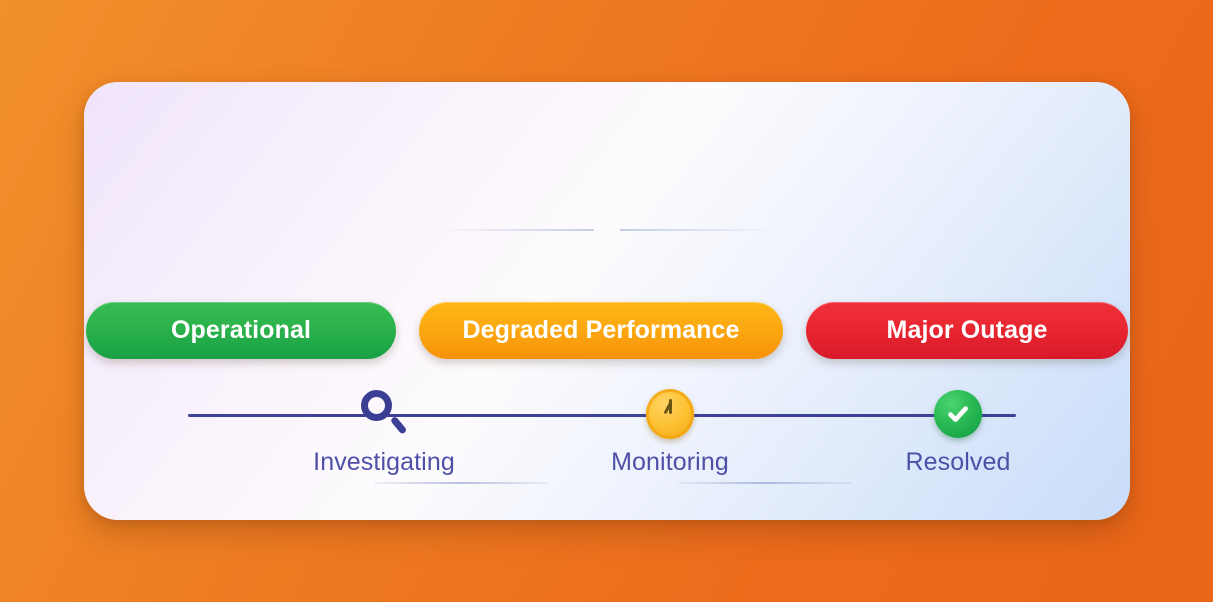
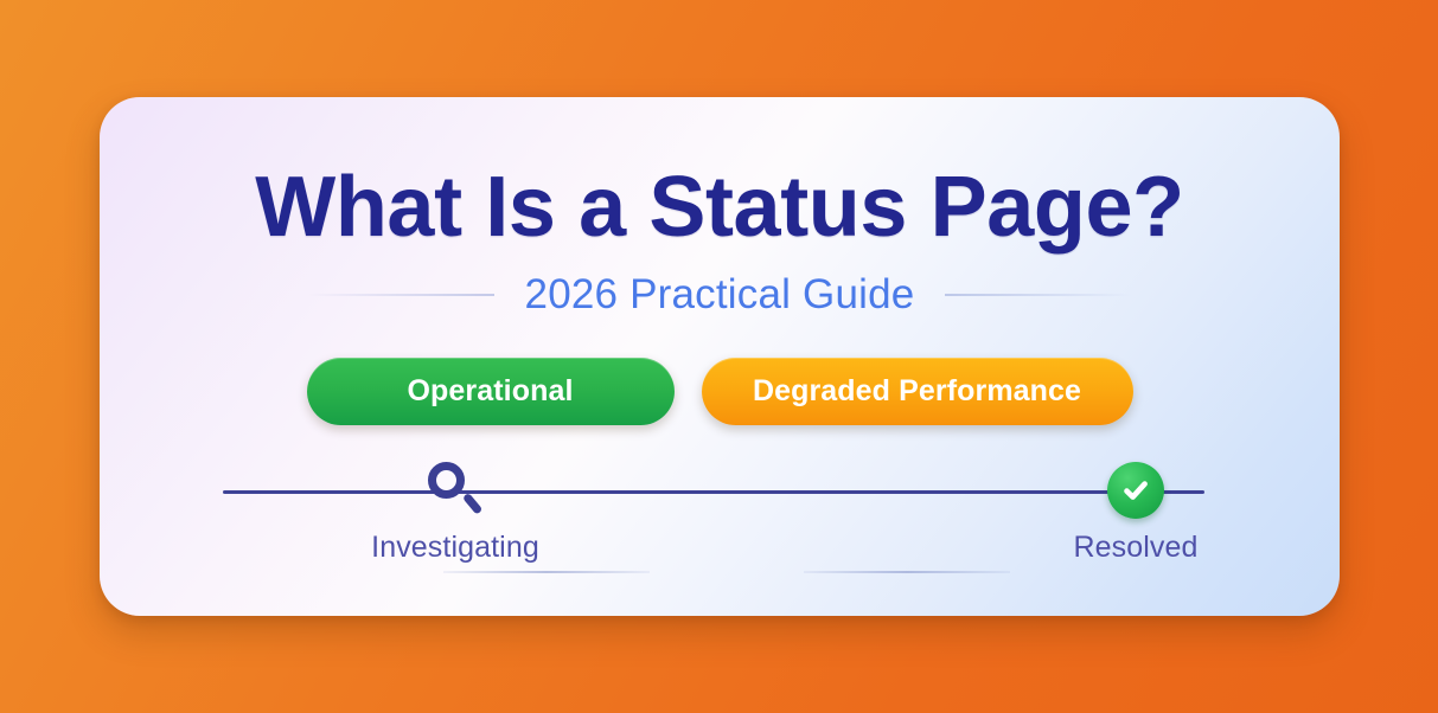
+ What Is a Status Page?
+ 2026 Practical Guide
  Operational
  Degraded Performance
- Major Outage
  Investigating
- Monitoring
  Resolved
